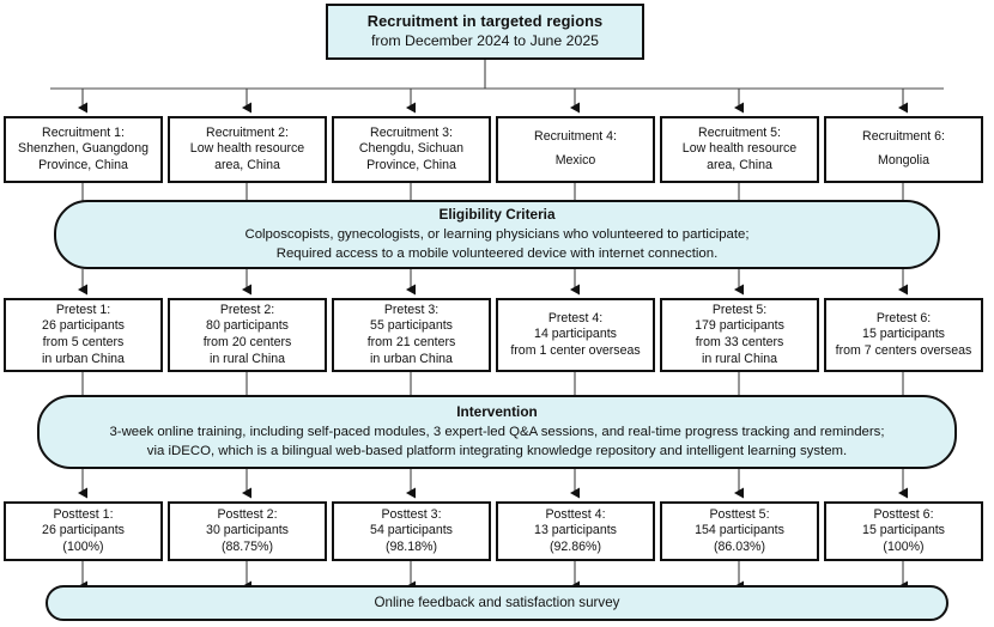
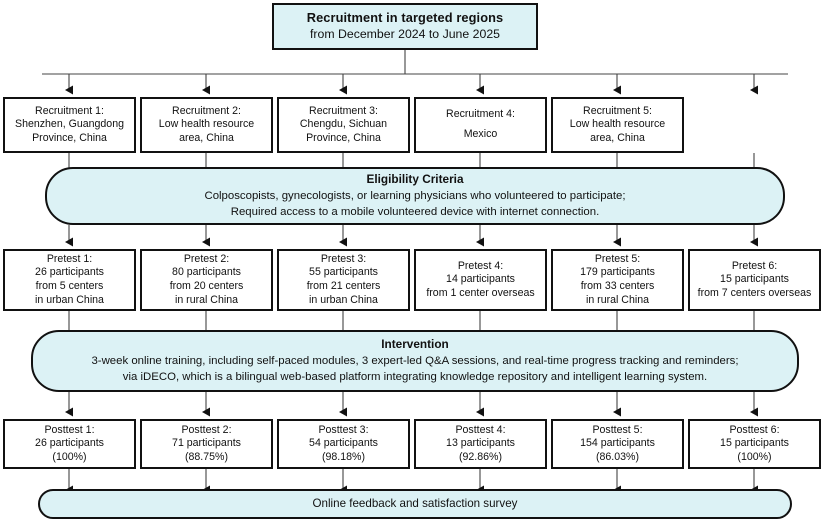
  Recruitment in targeted regions
  from December 2024 to June 2025
  Recruitment 1:
  Shenzhen, Guangdong
  Province, China
  Recruitment 2:
  Low health resource
  area, China
  Recruitment 3:
  Chengdu, Sichuan
  Province, China
  Recruitment 4:
  Mexico
  Recruitment 5:
  Low health resource
  area, China
- Recruitment 6:
- Mongolia
  Eligibility Criteria
  Colposcopists, gynecologists, or learning physicians who volunteered to participate;
  Required access to a mobile volunteered device with internet connection.
  Pretest 1:
  26 participants
  from 5 centers
  in urban China
  Pretest 2:
  80 participants
  from 20 centers
  in rural China
  Pretest 3:
  55 participants
  from 21 centers
  in urban China
  Pretest 4:
  14 participants
  from 1 center overseas
  Pretest 5:
  179 participants
  from 33 centers
  in rural China
  Pretest 6:
  15 participants
  from 7 centers overseas
  Intervention
  3-week online training, including self-paced modules, 3 expert-led Q&A sessions, and real-time progress tracking and reminders;
  via iDECO, which is a bilingual web-based platform integrating knowledge repository and intelligent learning system.
  Posttest 1:
  26 participants
  (100%)
  Posttest 2:
- 30 participants
+ 71 participants
  (88.75%)
  Posttest 3:
  54 participants
  (98.18%)
  Posttest 4:
  13 participants
  (92.86%)
  Posttest 5:
  154 participants
  (86.03%)
  Posttest 6:
  15 participants
  (100%)
  Online feedback and satisfaction survey
